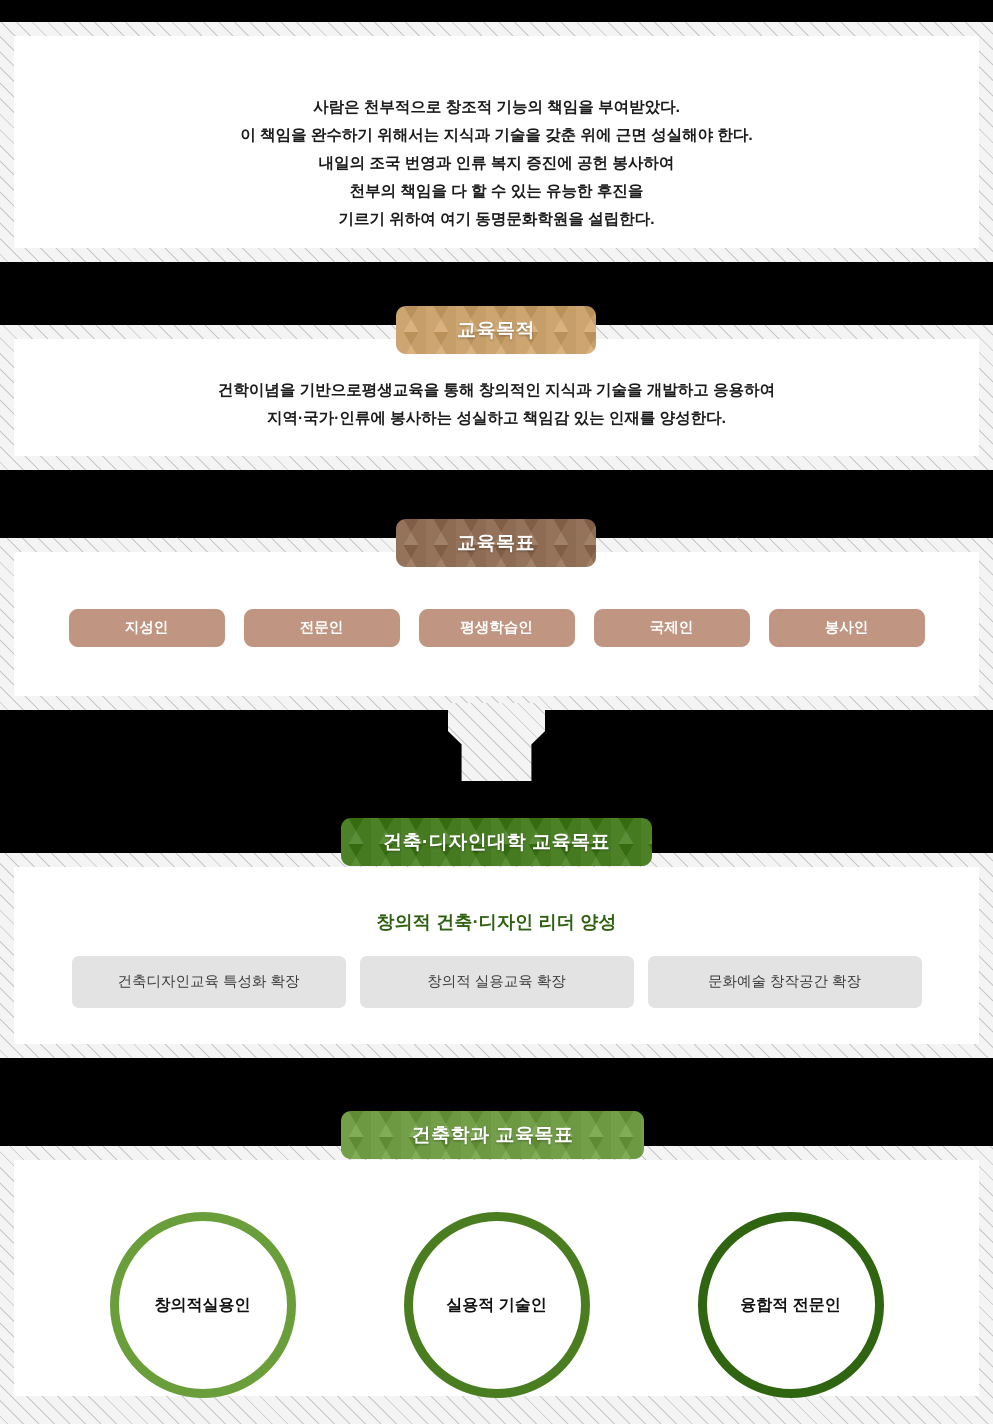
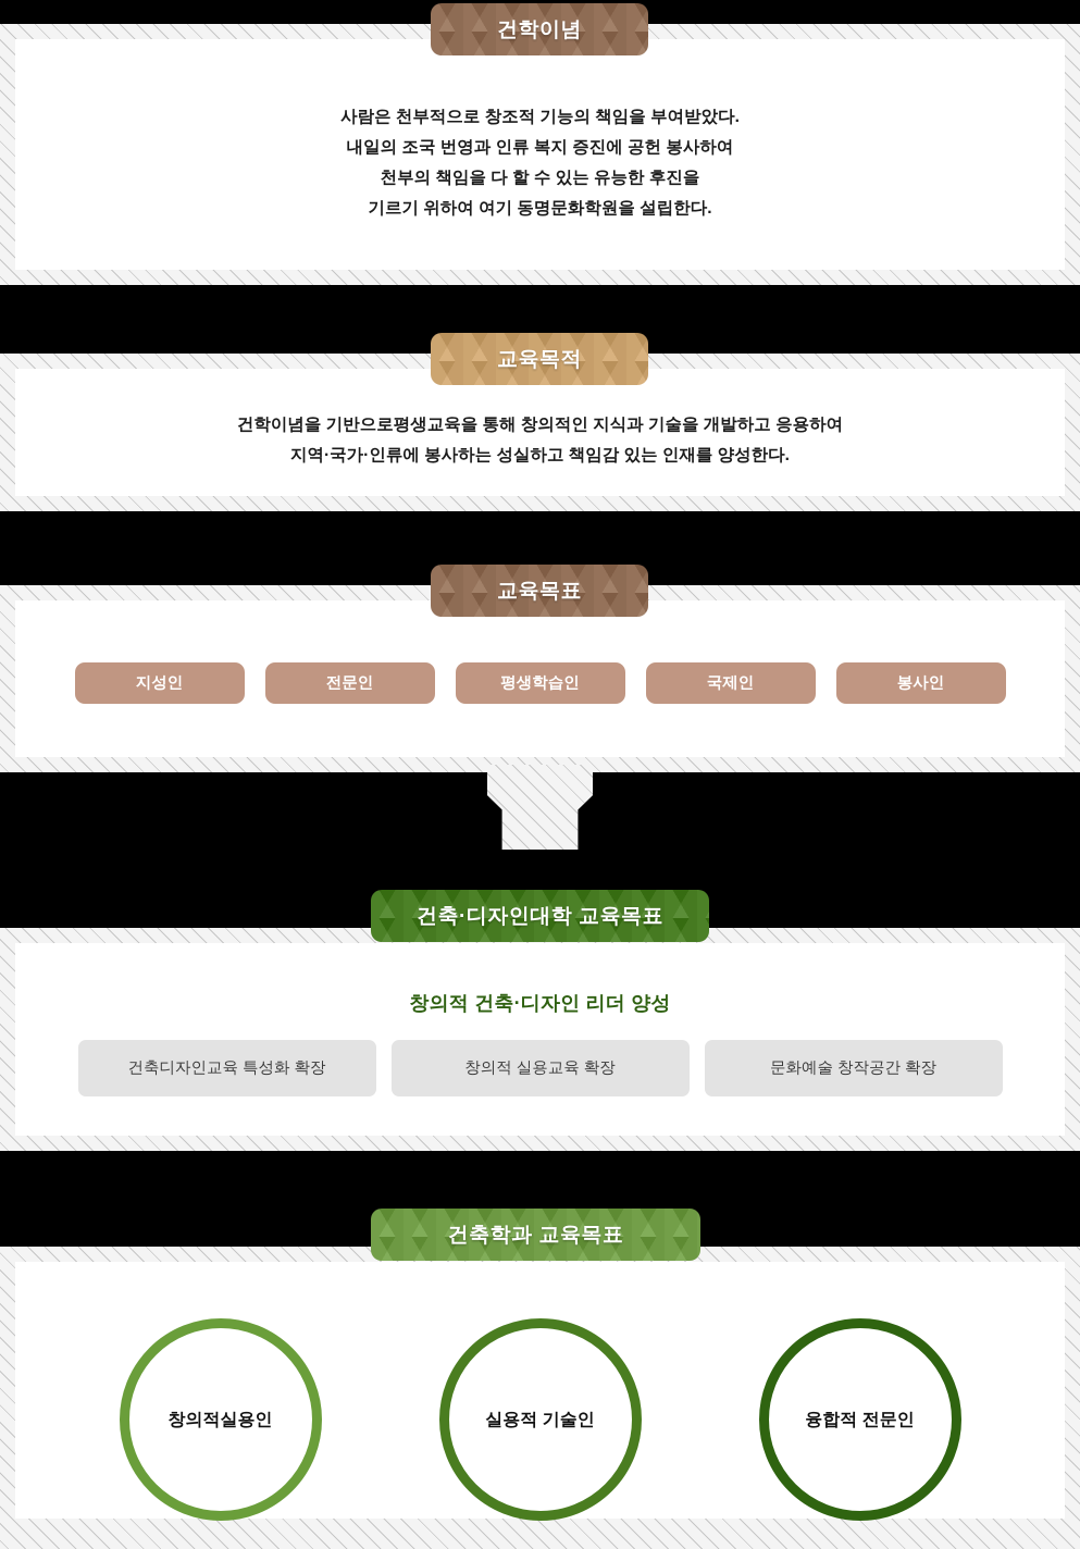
  사람은 천부적으로 창조적 기능의 책임을 부여받았다.
- 이 책임을 완수하기 위해서는 지식과 기술을 갖춘 위에 근면 성실해야 한다.
  내일의 조국 번영과 인류 복지 증진에 공헌 봉사하여
  천부의 책임을 다 할 수 있는 유능한 후진을
  기르기 위하여 여기 동명문화학원을 설립한다.
+ 건학이념
  건학이념을 기반으로평생교육을 통해 창의적인 지식과 기술을 개발하고 응용하여
  지역·국가·인류에 봉사하는 성실하고 책임감 있는 인재를 양성한다.
  교육목적
  지성인
  전문인
  평생학습인
  국제인
  봉사인
  교육목표
  창의적 건축·디자인 리더 양성
  건축디자인교육 특성화 확장
  창의적 실용교육 확장
  문화예술 창작공간 확장
  건축·디자인대학 교육목표
  창의적실용인
  실용적 기술인
  융합적 전문인
  건축학과 교육목표
